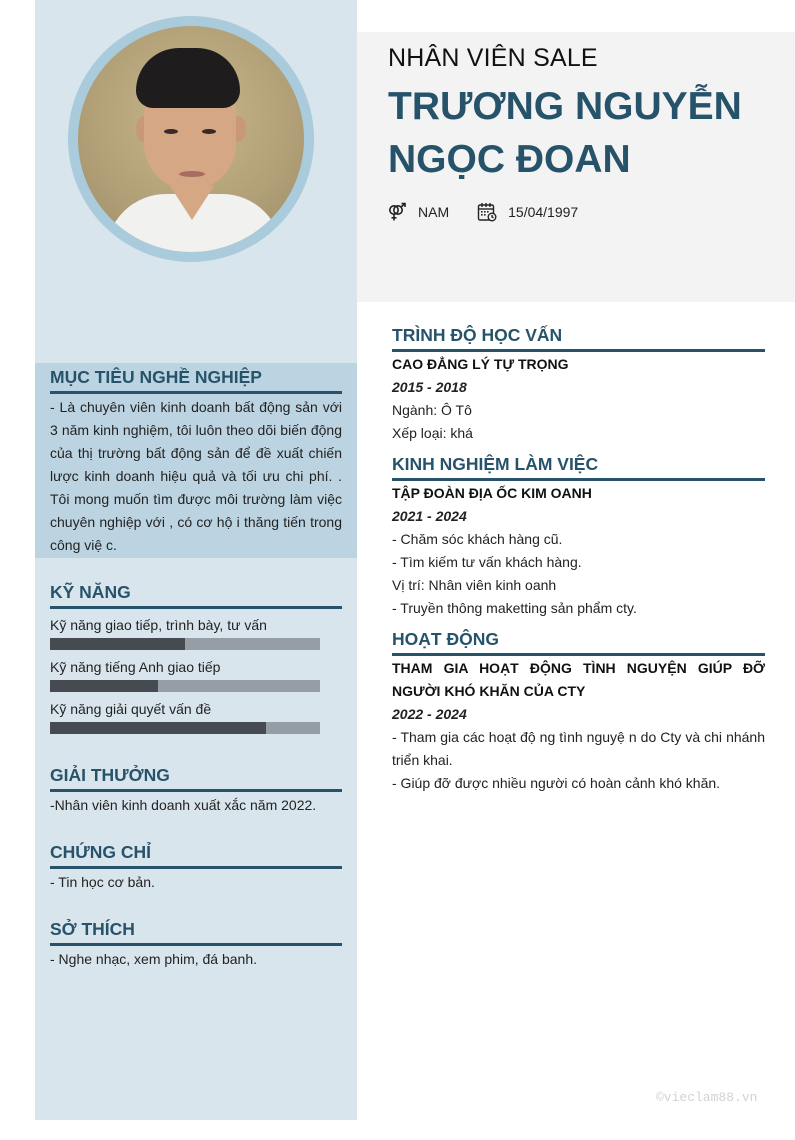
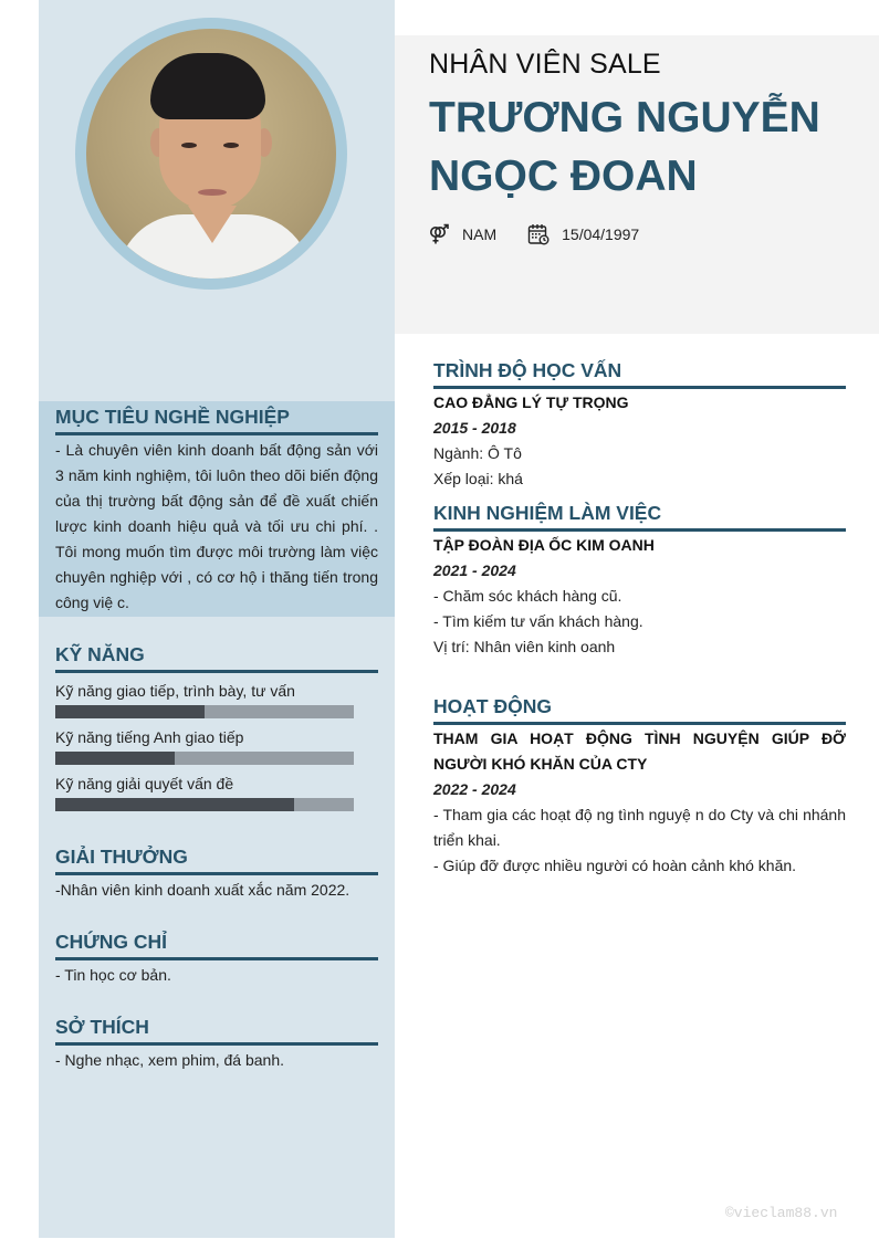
  MỤC TIÊU NGHỀ NGHIỆP
  - Là chuyên viên kinh doanh bất động sản với 3 năm kinh nghiệm, tôi luôn theo dõi biến động của thị trường bất động sản để đề xuất chiến lược kinh doanh hiệu quả và tối ưu chi phí. . Tôi mong muốn tìm được môi trường làm việc chuyên nghiệp với , có cơ hộ i thăng tiến trong công việ c.
  KỸ NĂNG
  Kỹ năng giao tiếp, trình bày, tư vấn
  Kỹ năng tiếng Anh giao tiếp
  Kỹ năng giải quyết vấn đề
  GIẢI THƯỞNG
  -Nhân viên kinh doanh xuất xắc năm 2022.
  CHỨNG CHỈ
  - Tin học cơ bản.
  SỞ THÍCH
  - Nghe nhạc, xem phim, đá banh.
  NHÂN VIÊN SALE
  TRƯƠNG NGUYỄN NGỌC ĐOAN
  NAM
  15/04/1997
  TRÌNH ĐỘ HỌC VẤN
  CAO ĐẲNG LÝ TỰ TRỌNG
  2015 - 2018
  Ngành: Ô Tô
  Xếp loại: khá
  KINH NGHIỆM LÀM VIỆC
  TẬP ĐOÀN ĐỊA ỐC KIM OANH
  2021 - 2024
  - Chăm sóc khách hàng cũ.
  - Tìm kiếm tư vấn khách hàng.
  Vị trí: Nhân viên kinh oanh
- - Truyền thông maketting sản phẩm cty.
  HOẠT ĐỘNG
  THAM GIA HOẠT ĐỘNG TÌNH NGUYỆN GIÚP ĐỠ NGƯỜI KHÓ KHĂN CỦA CTY
  2022 - 2024
  - Tham gia các hoạt độ ng tình nguyệ n do Cty và chi nhánh triển khai.
  - Giúp đỡ được nhiều người có hoàn cảnh khó khăn.
  ©vieclam88.vn
